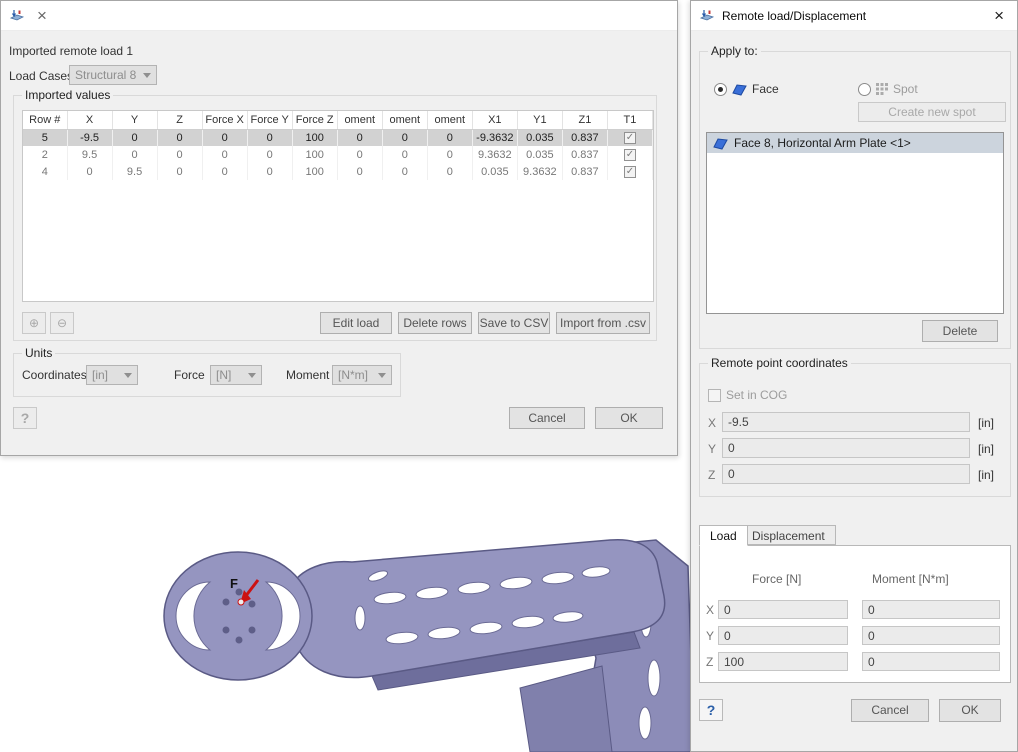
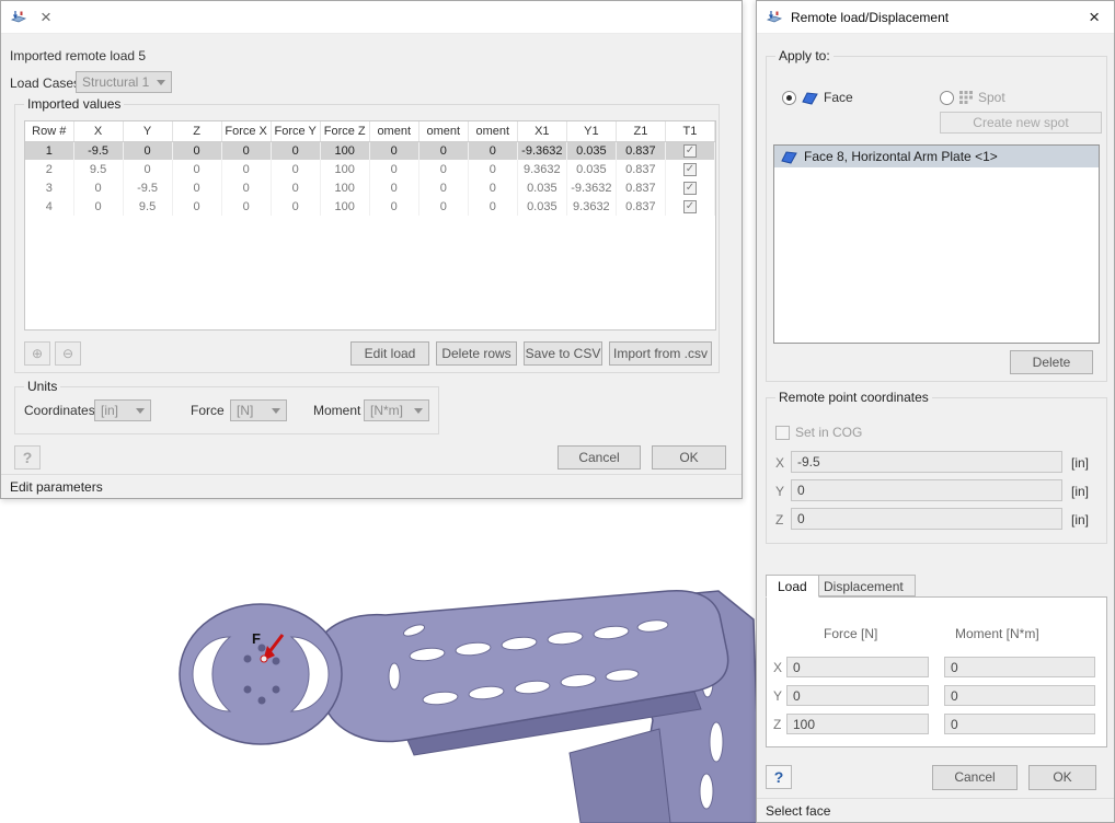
  F
  ×
- Imported remote load 1
+ Imported remote load 5
  Load Case
- Structural 8
+ Structural 1
  Imported values
  Row #	X	Y	Z	Force X	Force Y	Force Z	oment	oment	oment	X1	Y1	Z1	T1
- 5	-9.5	0	0	0	0	100	0	0	0	-9.3632	0.035	0.837	✓
+ 1	-9.5	0	0	0	0	100	0	0	0	-9.3632	0.035	0.837	✓
  2	9.5	0	0	0	0	100	0	0	0	9.3632	0.035	0.837	✓
+ 3	0	-9.5	0	0	0	100	0	0	0	0.035	-9.3632	0.837	✓
  4	0	9.5	0	0	0	100	0	0	0	0.035	9.3632	0.837	✓
  ⊕
  ⊖
  Edit load
  Delete rows
  Save to CSV
  Import from .csv
  Units
  Coordinates
  [in]
  Force
  [N]
  Moment
  [N*m]
  ?
  Cancel
  OK
+ Edit parameters
  Remote load/Displacement
  ×
  Apply to:
  Face
  Spot
  Create new spot
  Face 8, Horizontal Arm Plate <1>
  Delete
  Remote point coordinates
  Set in COG
  X
  -9.5
  [in]
  Y
  0
  [in]
  Z
  0
  [in]
  Load
  Displacement
  Force [N]
  Moment [N*m]
  X
  0
  0
  Y
  0
  0
  Z
  100
  0
  ?
  Cancel
  OK
+ Select face
